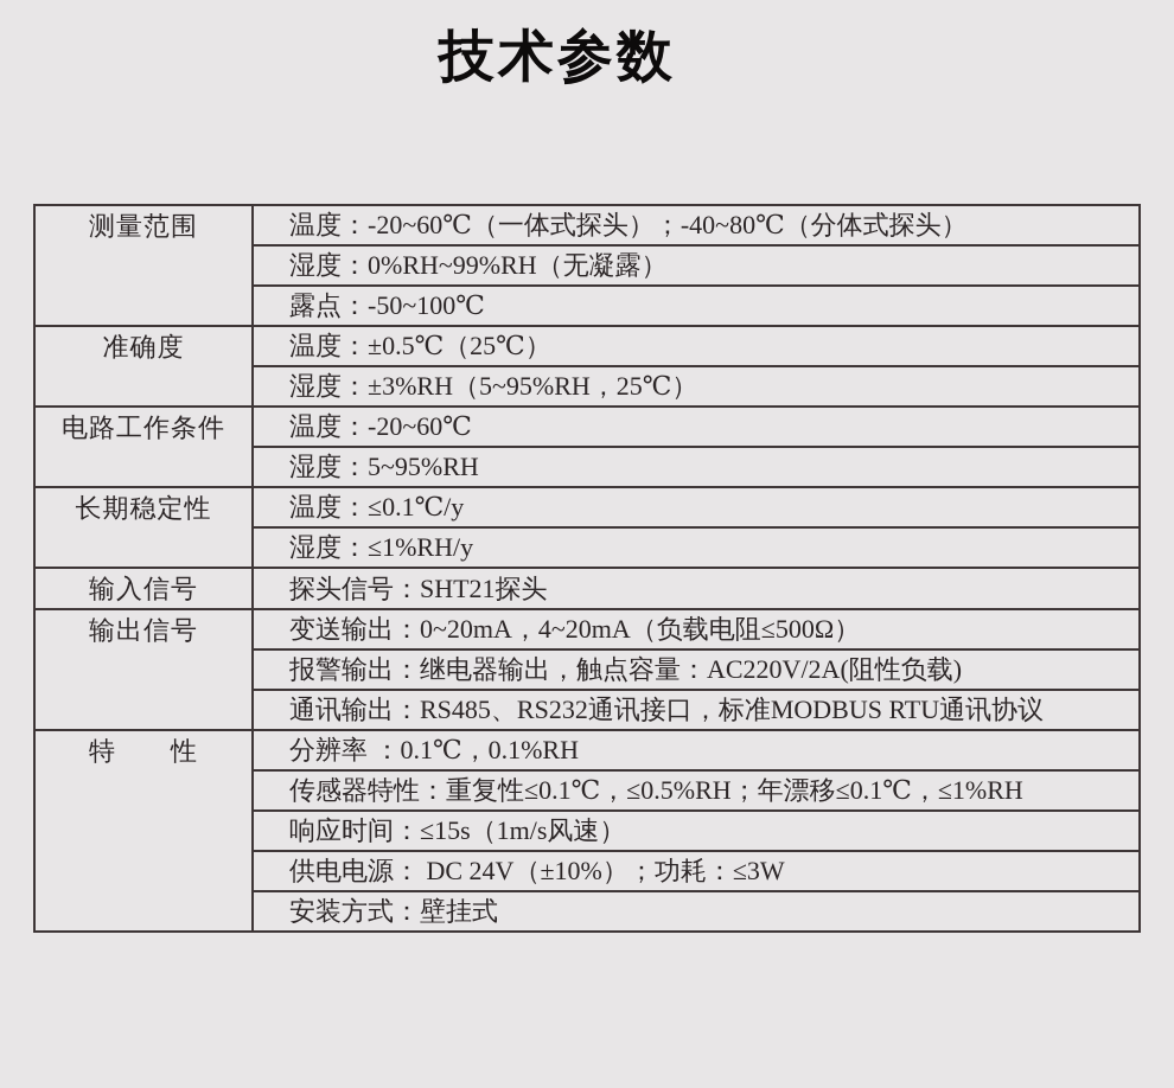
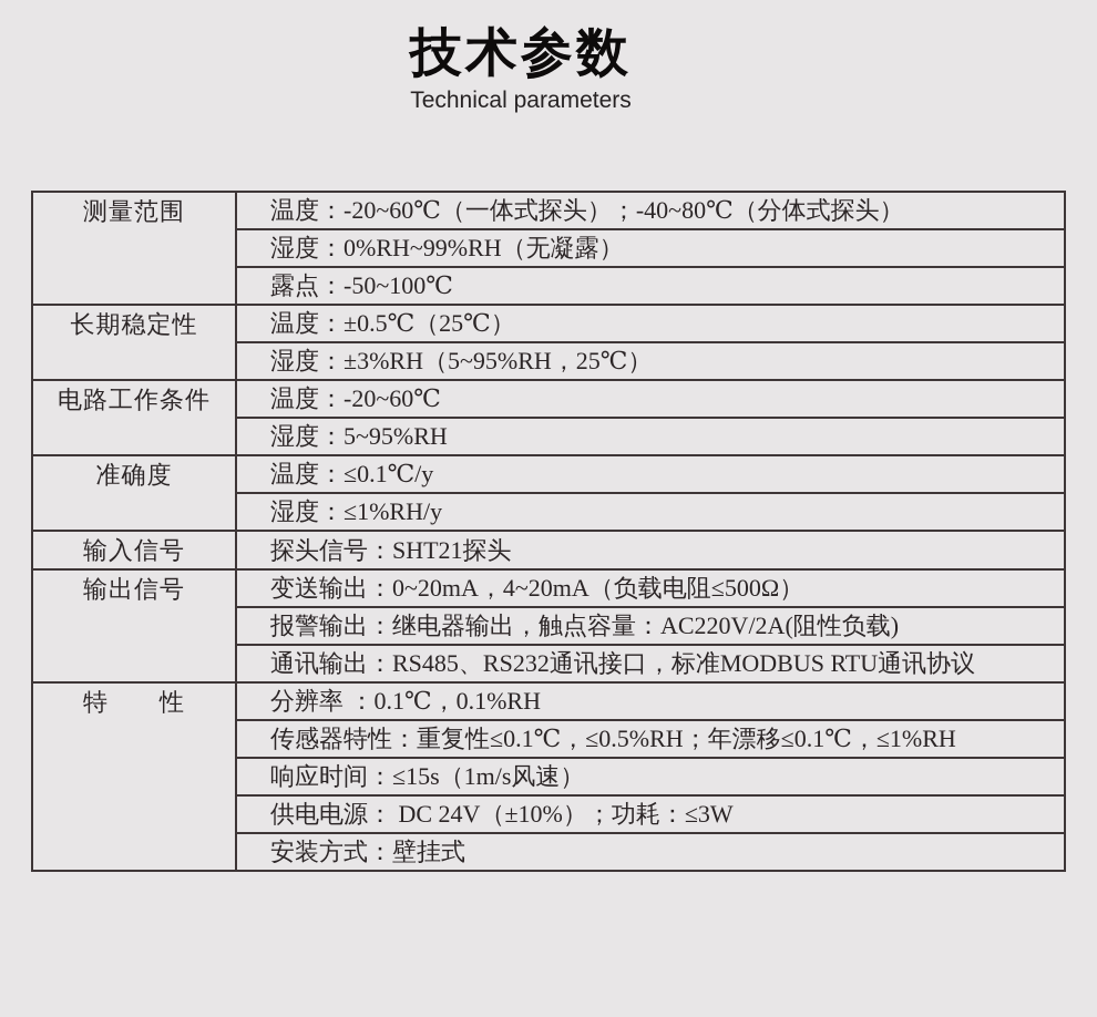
  技术参数
+ Technical parameters
  测量范围	温度：-20~60℃（一体式探头）；-40~80℃（分体式探头）
  湿度：0%RH~99%RH（无凝露）
  露点：-50~100℃
- 准确度	温度：±0.5℃（25℃）
+ 长期稳定性	温度：±0.5℃（25℃）
  湿度：±3%RH（5~95%RH，25℃）
  电路工作条件	温度：-20~60℃
  湿度：5~95%RH
- 长期稳定性	温度：≤0.1℃/y
+ 准确度	温度：≤0.1℃/y
  湿度：≤1%RH/y
  输入信号	探头信号：SHT21探头
  输出信号	变送输出：0~20mA，4~20mA（负载电阻≤500Ω）
  报警输出：继电器输出，触点容量：AC220V/2A(阻性负载)
  通讯输出：RS485、RS232通讯接口，标准MODBUS RTU通讯协议
  特 性	分辨率 ：0.1℃，0.1%RH
  传感器特性：重复性≤0.1℃，≤0.5%RH；年漂移≤0.1℃，≤1%RH
  响应时间：≤15s（1m/s风速）
  供电电源： DC 24V（±10%）；功耗：≤3W
  安装方式：壁挂式
